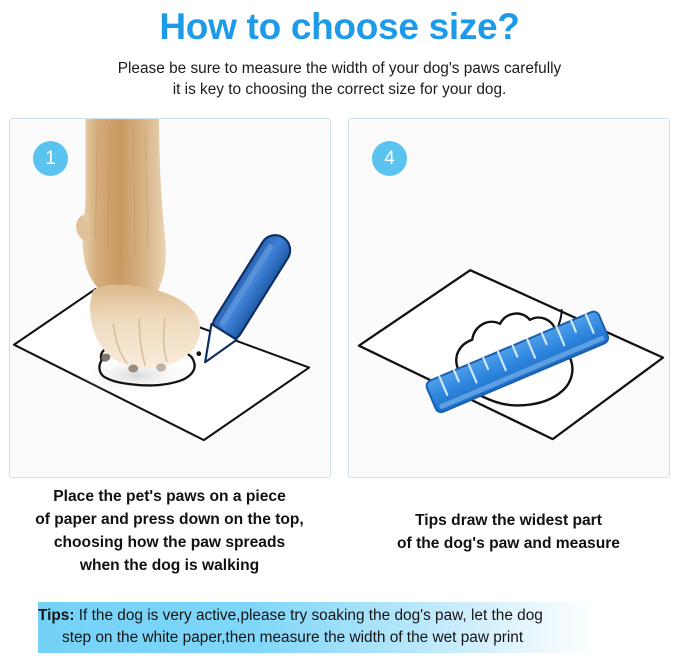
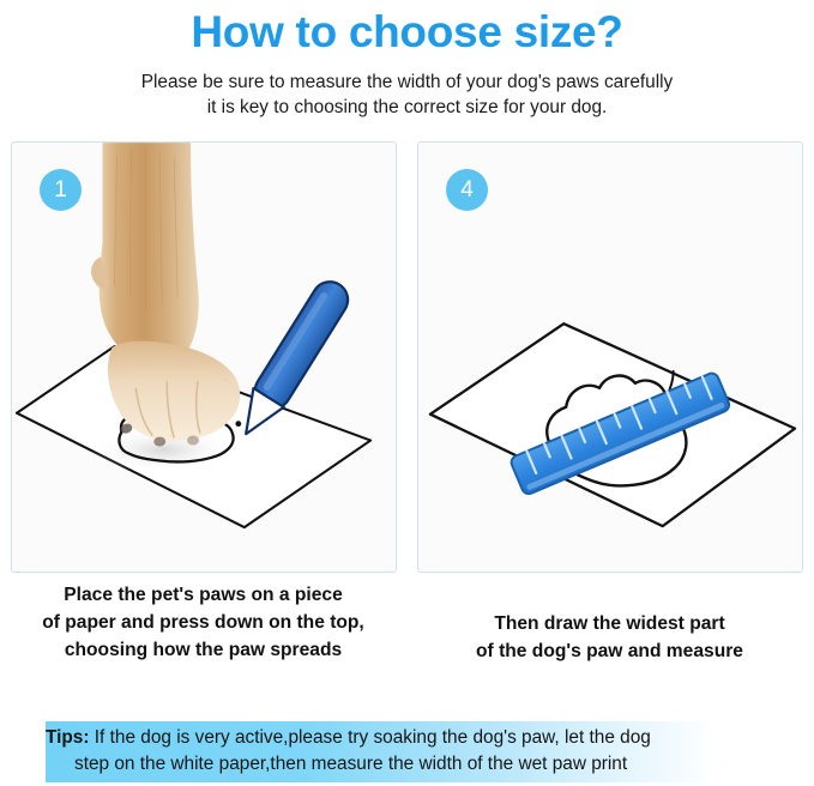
  How to choose size?
  Please be sure to measure the width of your dog's paws carefully
  it is key to choosing the correct size for your dog.
  1
  4
  Place the pet's paws on a piece
  of paper and press down on the top,
  choosing how the paw spreads
- when the dog is walking
- Tips draw the widest part
+ Then draw the widest part
  of the dog's paw and measure
  Tips: If the dog is very active,please try soaking the dog's paw, let the dog
  step on the white paper,then measure the width of the wet paw print
